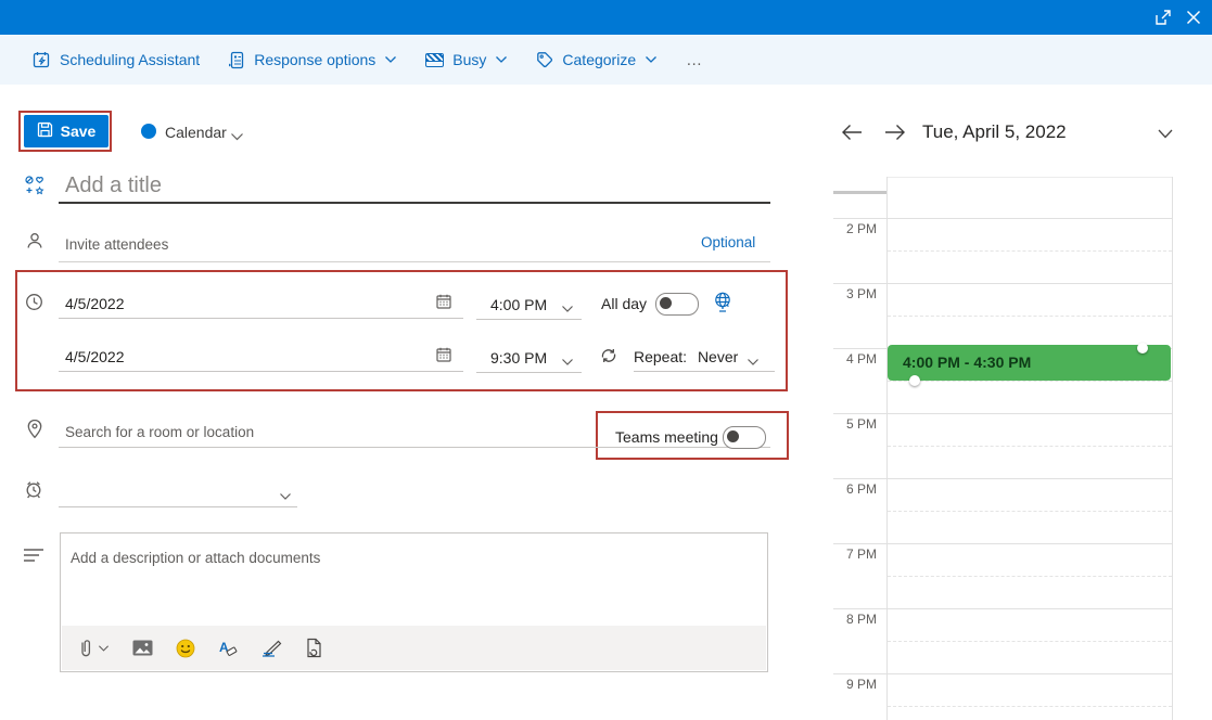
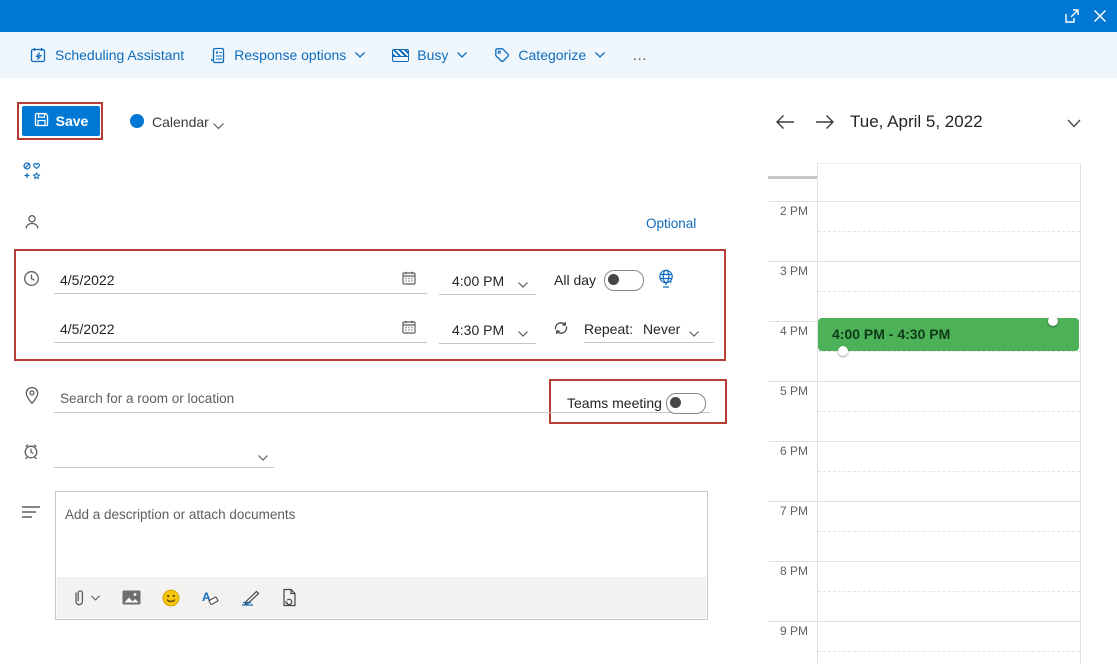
  Scheduling Assistant
  Response options
  Busy
  Categorize
  …
  Save
  Calendar
- Add a title
- Invite attendees
  Optional
  4/5/2022
  4:00 PM
  All day
  4/5/2022
- 9:30 PM
+ 4:30 PM
  Repeat: Never
  Search for a room or location
  Teams meeting
  Add a description or attach documents
  A
  Tue, April 5, 2022
  2 PM
  3 PM
  4 PM
  5 PM
  6 PM
  7 PM
  8 PM
  9 PM
  4:00 PM - 4:30 PM
